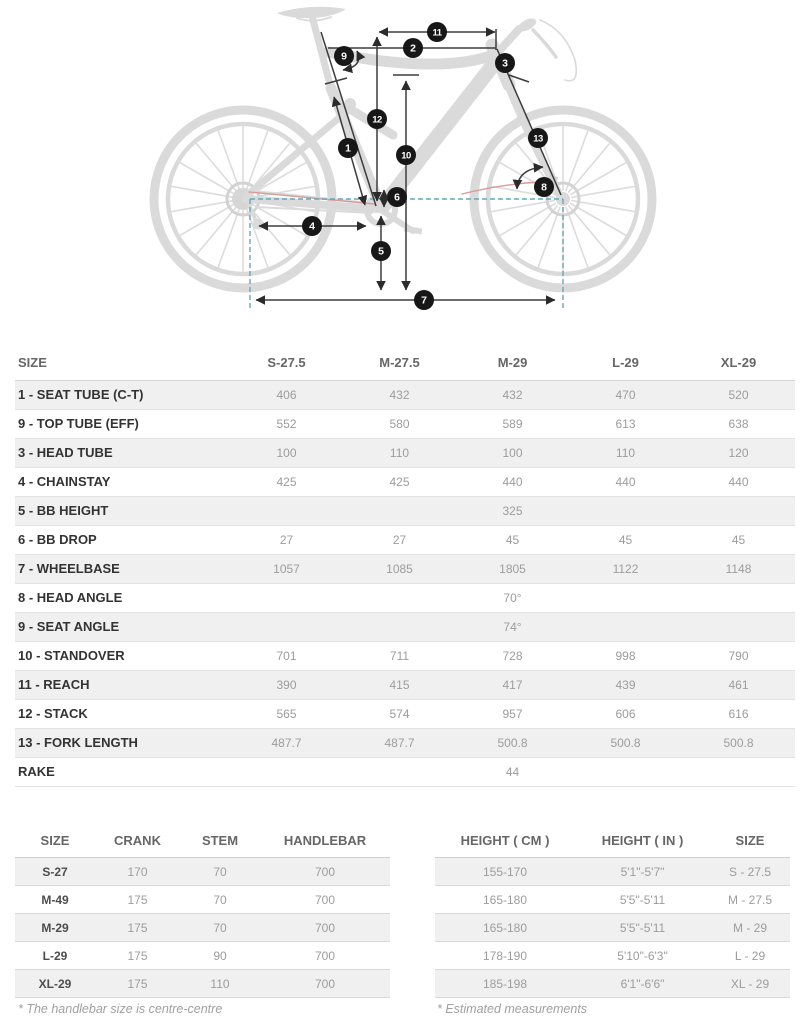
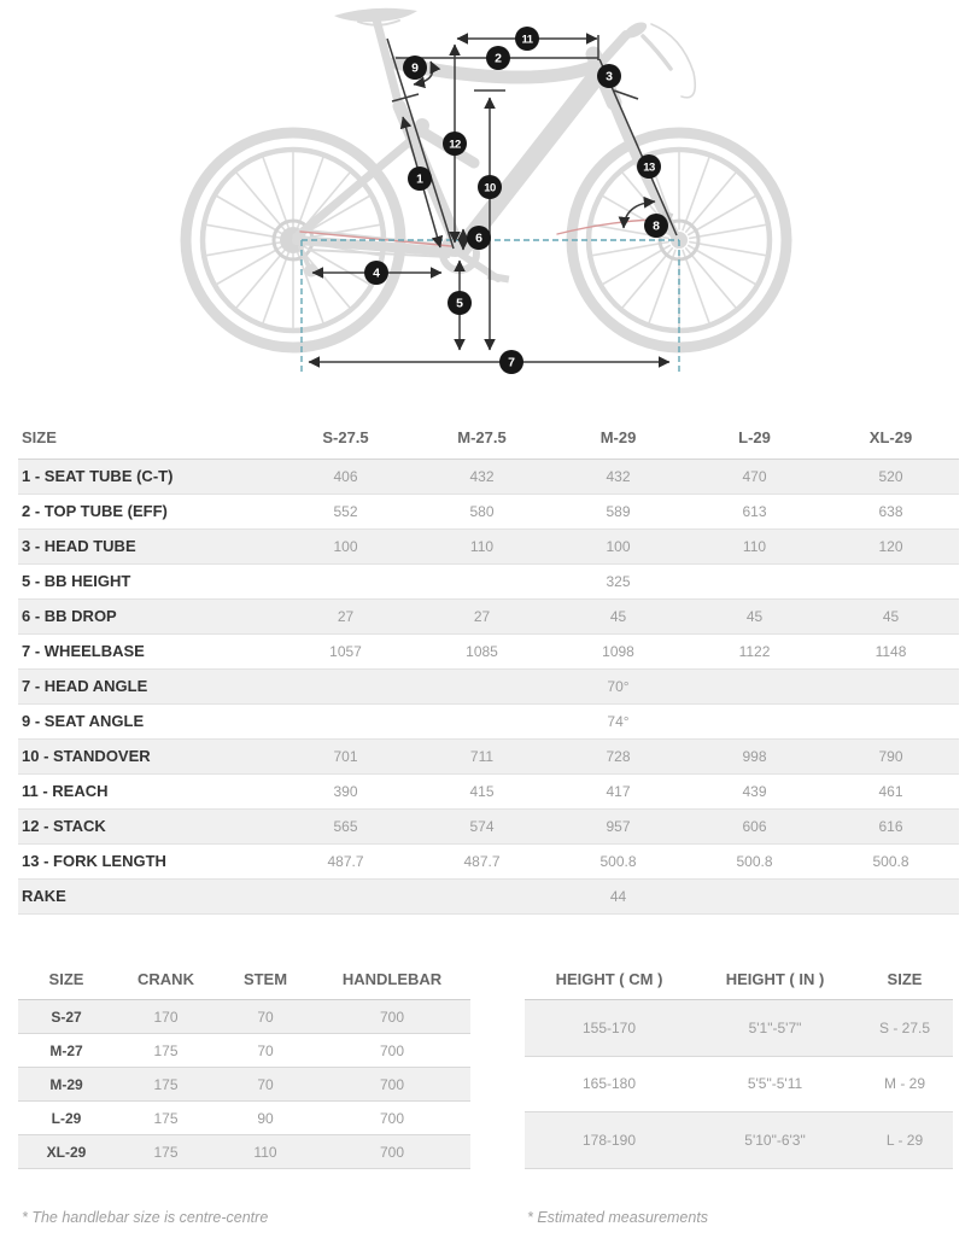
  1
  2
  3
  4
  5
  6
  7
  8
  9
  10
  11
  12
  13
  SIZE	S-27.5	M-27.5	M-29	L-29	XL-29
  1 - SEAT TUBE (C-T)	406	432	432	470	520
- 9 - TOP TUBE (EFF)	552	580	589	613	638
+ 2 - TOP TUBE (EFF)	552	580	589	613	638
  3 - HEAD TUBE	100	110	100	110	120
- 4 - CHAINSTAY	425	425	440	440	440
  5 - BB HEIGHT			325
  6 - BB DROP	27	27	45	45	45
- 7 - WHEELBASE	1057	1085	1805	1122	1148
+ 7 - WHEELBASE	1057	1085	1098	1122	1148
- 8 - HEAD ANGLE			70°
+ 7 - HEAD ANGLE			70°
  9 - SEAT ANGLE			74°
  10 - STANDOVER	701	711	728	998	790
  11 - REACH	390	415	417	439	461
  12 - STACK	565	574	957	606	616
  13 - FORK LENGTH	487.7	487.7	500.8	500.8	500.8
  RAKE			44
  SIZE	CRANK	STEM	HANDLEBAR
  S-27	170	70	700
- M-49	175	70	700
+ M-27	175	70	700
  M-29	175	70	700
  L-29	175	90	700
  XL-29	175	110	700
  HEIGHT ( CM )	HEIGHT ( IN )	SIZE
  155-170	5'1"-5'7"	S - 27.5
- 165-180	5'5"-5'11	M - 27.5
  165-180	5'5"-5'11	M - 29
  178-190	5'10"-6'3"	L - 29
- 185-198	6'1"-6'6"	XL - 29
  * The handlebar size is centre-centre
  * Estimated measurements
